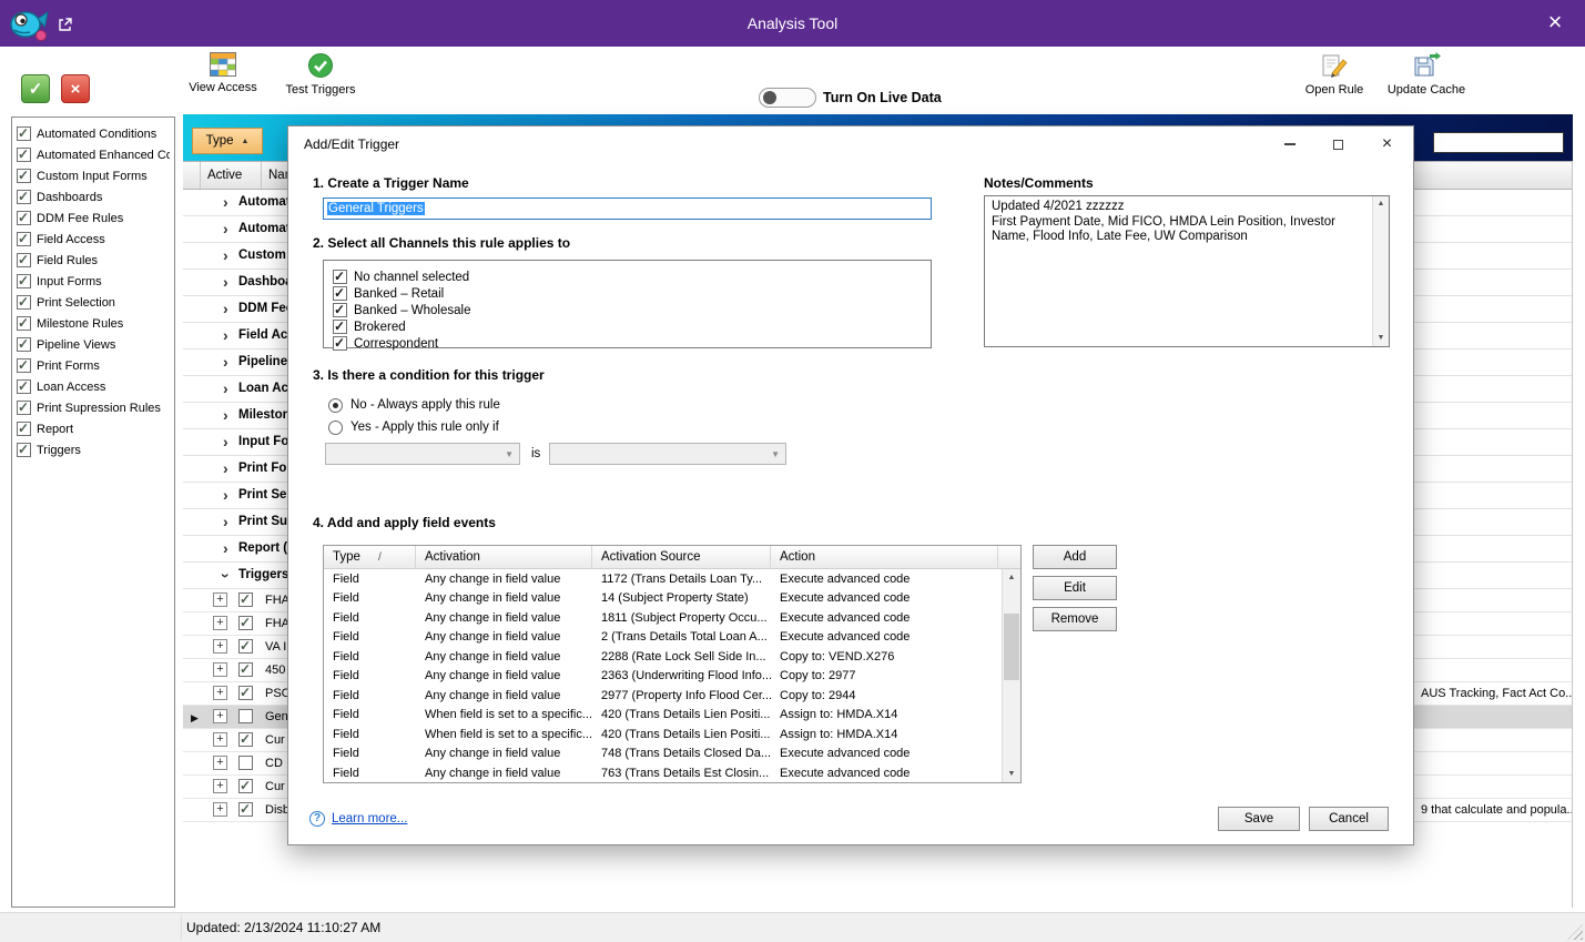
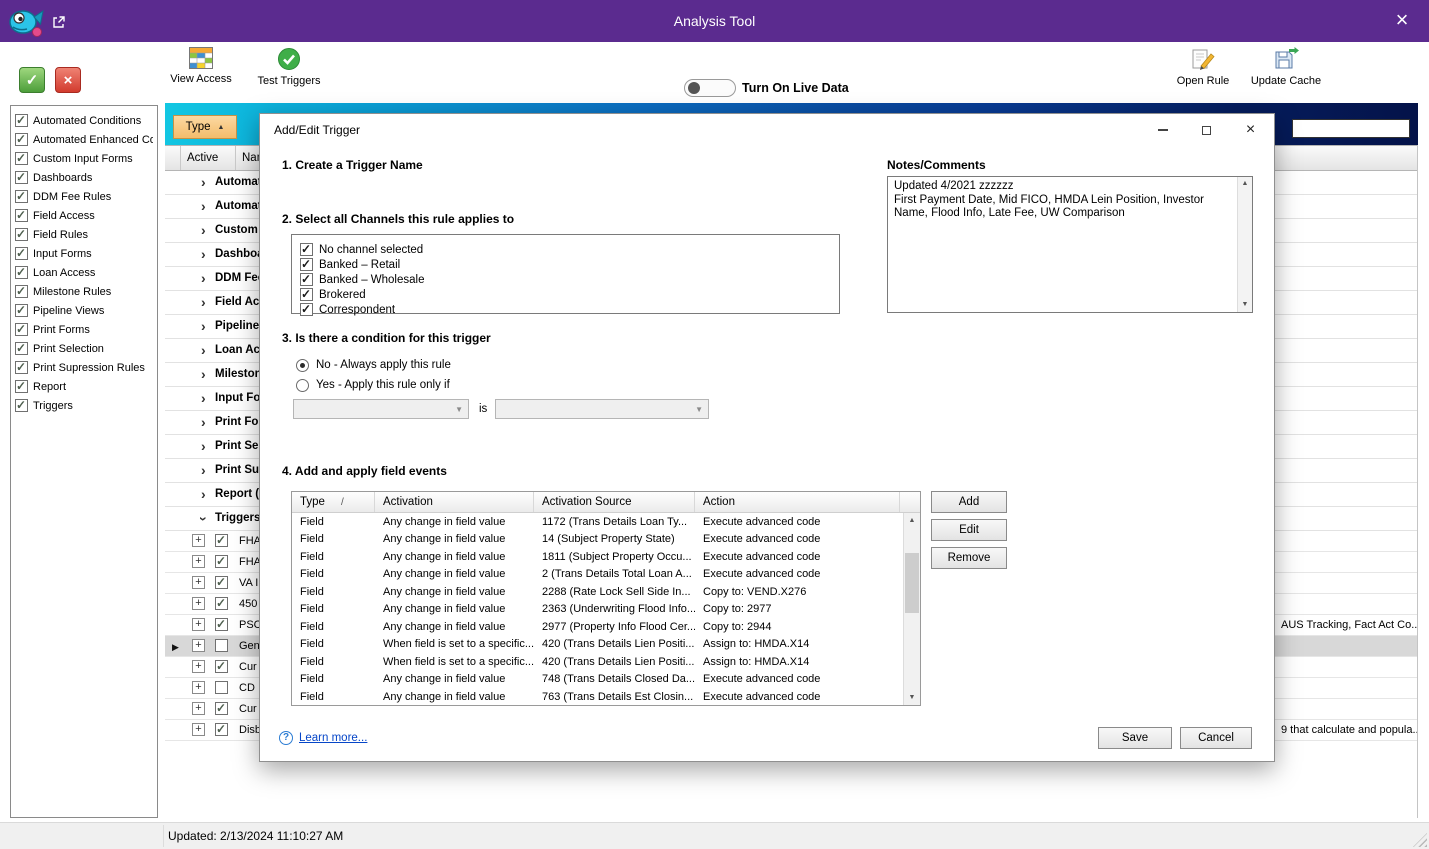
  Analysis Tool
  ×
  ✓
  ×
  View Access
  Test Triggers
  Turn On Live Data
  Open Rule
  Update Cache
  Type
  Automated Conditions
  Automated Enhanced Co
  Custom Input Forms
  Dashboards
  DDM Fee Rules
  Field Access
  Field Rules
  Input Forms
- Print Selection
+ Loan Access
  Milestone Rules
  Pipeline Views
  Print Forms
- Loan Access
+ Print Selection
  Print Supression Rules
  Report
  Triggers
  Active
  ›
  Automa
  ›
  Automa
  ›
  Custom
  ›
  Dashbo
  ›
  DDM Fe
  ›
  Field Ac
  ›
  Pipeline
  ›
  Loan Ac
  ›
  Milesto
  ›
  Input Fo
  ›
  Print Fo
  ›
  Print Se
  ›
  Print Su
  ›
  Report (
  Triggers
  +
  FHA
  +
  FHA
  +
  VA I
  +
  450
  +
  PSC
  AUS Tracking, Fact Act Co..
  ▶
  +
  Gen
  +
  Cur
  +
  CD
  +
  Cur
  +
  Disb
  9 that calculate and popula.
  Add/Edit Trigger
  ×
  1. Create a Trigger Name
- General Triggers
  Notes/Comments
  Updated 4/2021 zzzzzz
  First Payment Date, Mid FICO, HMDA Lein Position, Investor Name, Flood Info, Late Fee, UW Comparison
  2. Select all Channels this rule applies to
  No channel selected
  Banked – Retail
  Banked – Wholesale
  Brokered
  Correspondent
  3. Is there a condition for this trigger
  No - Always apply this rule
  Yes - Apply this rule only if
  ▼
  is
  ▼
  4. Add and apply field events
  Type
  /
  Activation
  Activation Source
  Action
  Field
  Any change in field value
  1172 (Trans Details Loan Ty...
  Execute advanced code
  Field
  Any change in field value
  14 (Subject Property State)
  Execute advanced code
  Field
  Any change in field value
  1811 (Subject Property Occu...
  Execute advanced code
  Field
  Any change in field value
  2 (Trans Details Total Loan A...
  Execute advanced code
  Field
  Any change in field value
  2288 (Rate Lock Sell Side In...
  Copy to: VEND.X276
  Field
  Any change in field value
  2363 (Underwriting Flood Info...
  Copy to: 2977
  Field
  Any change in field value
  2977 (Property Info Flood Cer...
  Copy to: 2944
  Field
  When field is set to a specific...
  420 (Trans Details Lien Positi...
  Assign to: HMDA.X14
  Field
  When field is set to a specific...
  420 (Trans Details Lien Positi...
  Assign to: HMDA.X14
  Field
  Any change in field value
  748 (Trans Details Closed Da...
  Execute advanced code
  Field
  Any change in field value
  763 (Trans Details Est Closin...
  Execute advanced code
  Add
  Edit
  Remove
  ?
  Learn more...
  Save
  Cancel
  Updated: 2/13/2024 11:10:27 AM
